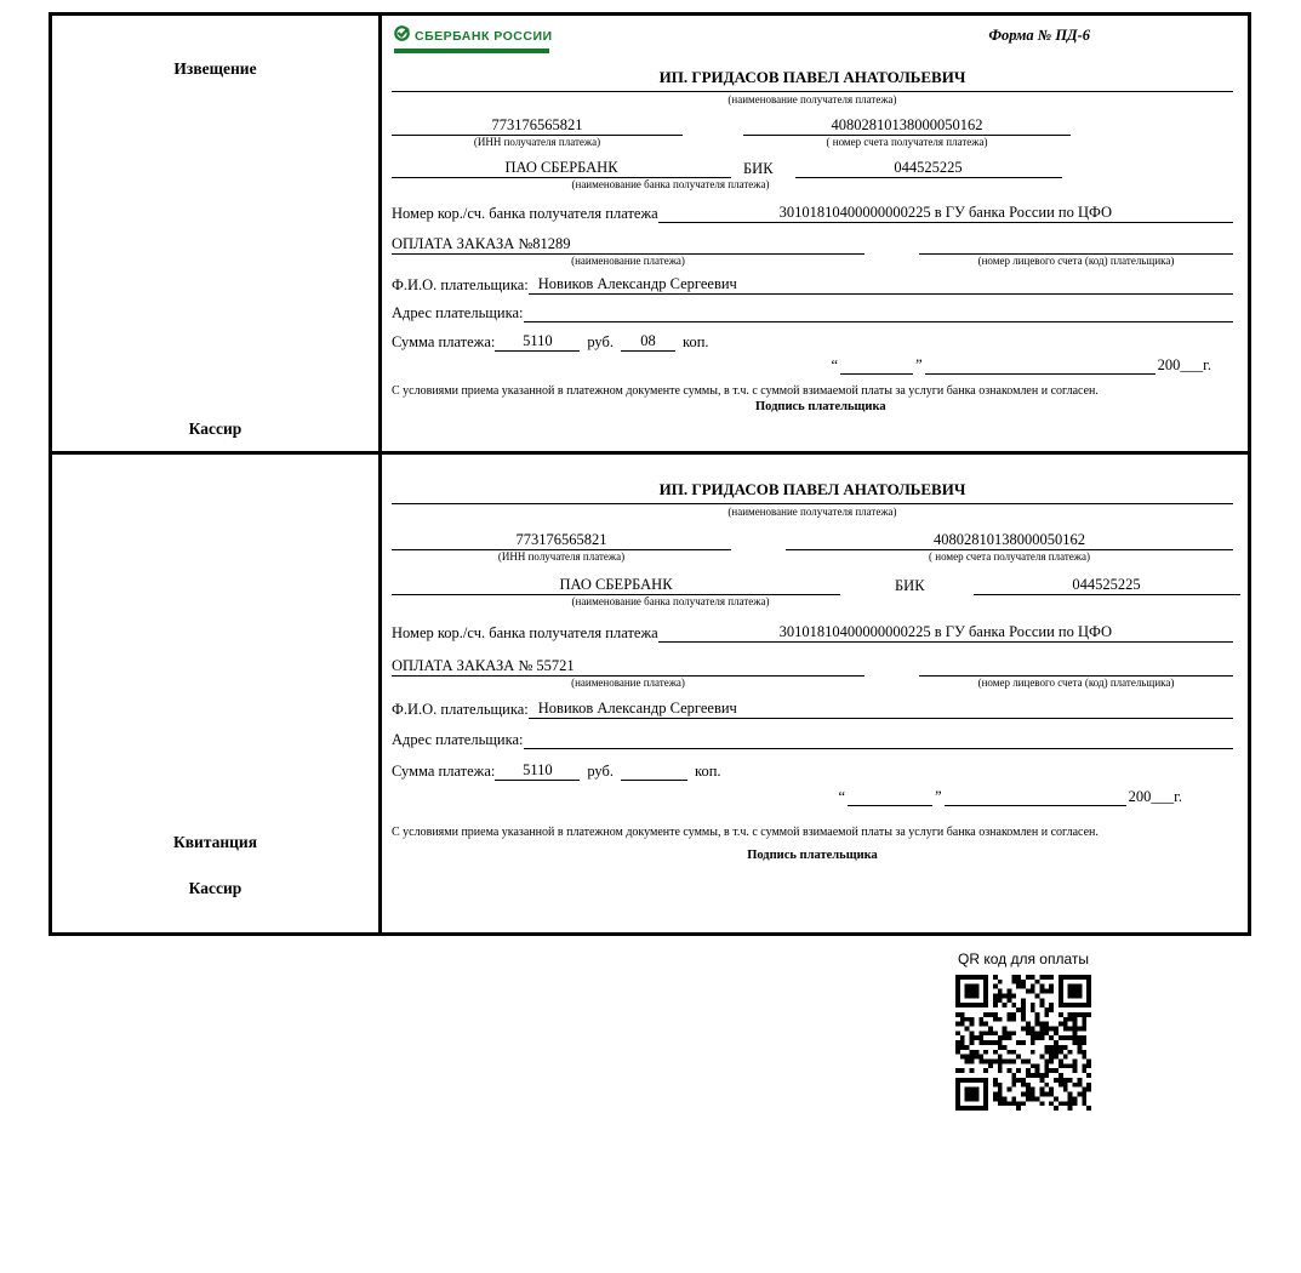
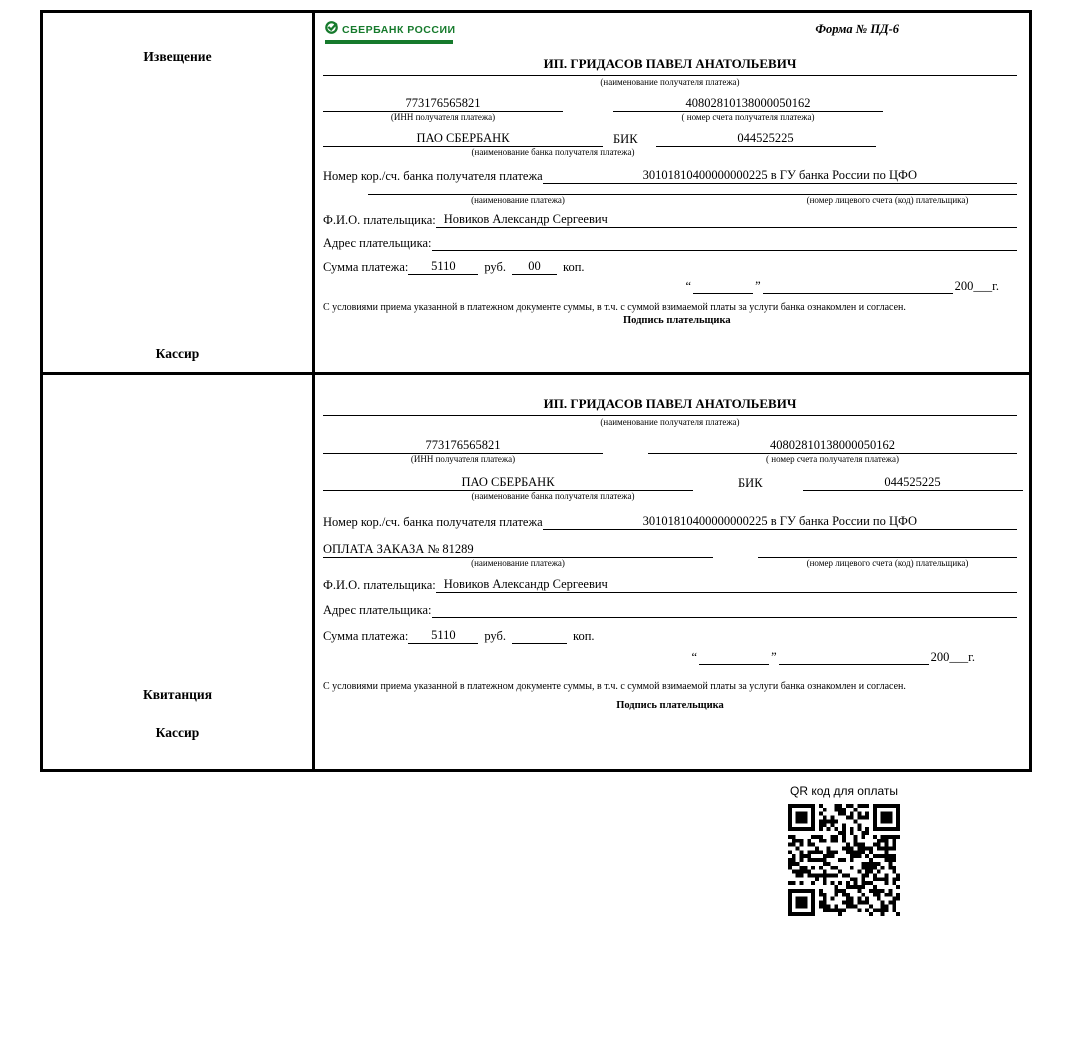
  Извещение
  Кассир
  СБЕРБАНК РОССИИ
  Форма № ПД-6
  ИП. ГРИДАСОВ ПАВЕЛ АНАТОЛЬЕВИЧ
  (наименование получателя платежа)
  773176565821
  40802810138000050162
  (ИНН получателя платежа)
  ( номер счета получателя платежа)
  ПАО СБЕРБАНК
  БИК
  044525225
  (наименование банка получателя платежа)
  Номер кор./сч. банка получателя платежа
  30101810400000000225 в ГУ банка России по ЦФО
- ОПЛАТА ЗАКАЗА №81289
  (наименование платежа)
  (номер лицевого счета (код) плательщика)
  Ф.И.О. плательщика:
  Новиков Александр Сергеевич
  Адрес плательщика:
  Сумма платежа:
  5110
  руб.
- 08
+ 00
  коп.
  “
  ”
  200___г.
  С условиями приема указанной в платежном документе суммы, в т.ч. с суммой взимаемой платы за услуги банка ознакомлен и согласен.
  Подпись плательщика
  Квитанция
  Кассир
  ИП. ГРИДАСОВ ПАВЕЛ АНАТОЛЬЕВИЧ
  (наименование получателя платежа)
  773176565821
  40802810138000050162
  (ИНН получателя платежа)
  ( номер счета получателя платежа)
  ПАО СБЕРБАНК
  БИК
  044525225
  (наименование банка получателя платежа)
  Номер кор./сч. банка получателя платежа
  30101810400000000225 в ГУ банка России по ЦФО
- ОПЛАТА ЗАКАЗА № 55721
+ ОПЛАТА ЗАКАЗА № 81289
  (наименование платежа)
  (номер лицевого счета (код) плательщика)
  Ф.И.О. плательщика:
  Новиков Александр Сергеевич
  Адрес плательщика:
  Сумма платежа:
  5110
  руб.
  коп.
  “
  ”
  200___г.
  С условиями приема указанной в платежном документе суммы, в т.ч. с суммой взимаемой платы за услуги банка ознакомлен и согласен.
  Подпись плательщика
  QR код для оплаты
